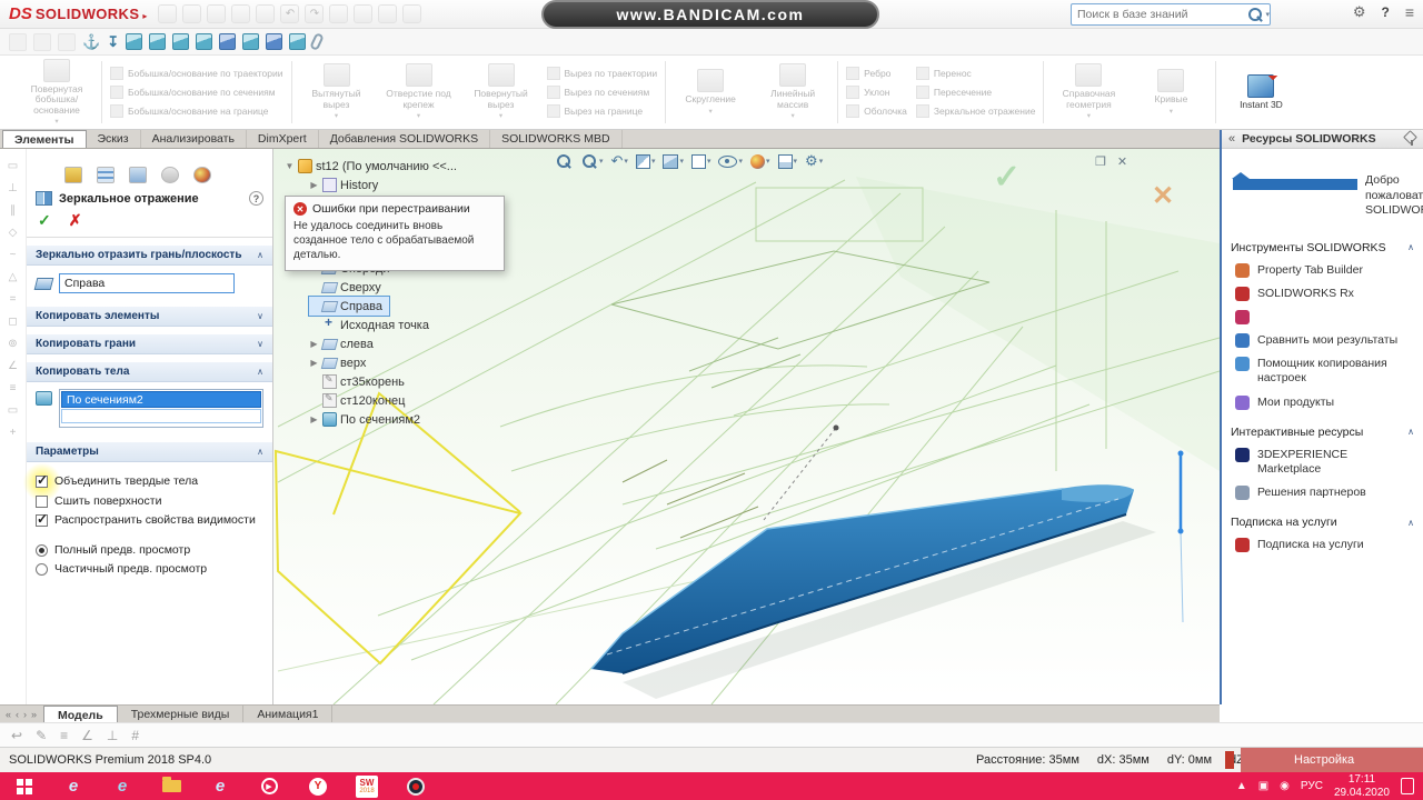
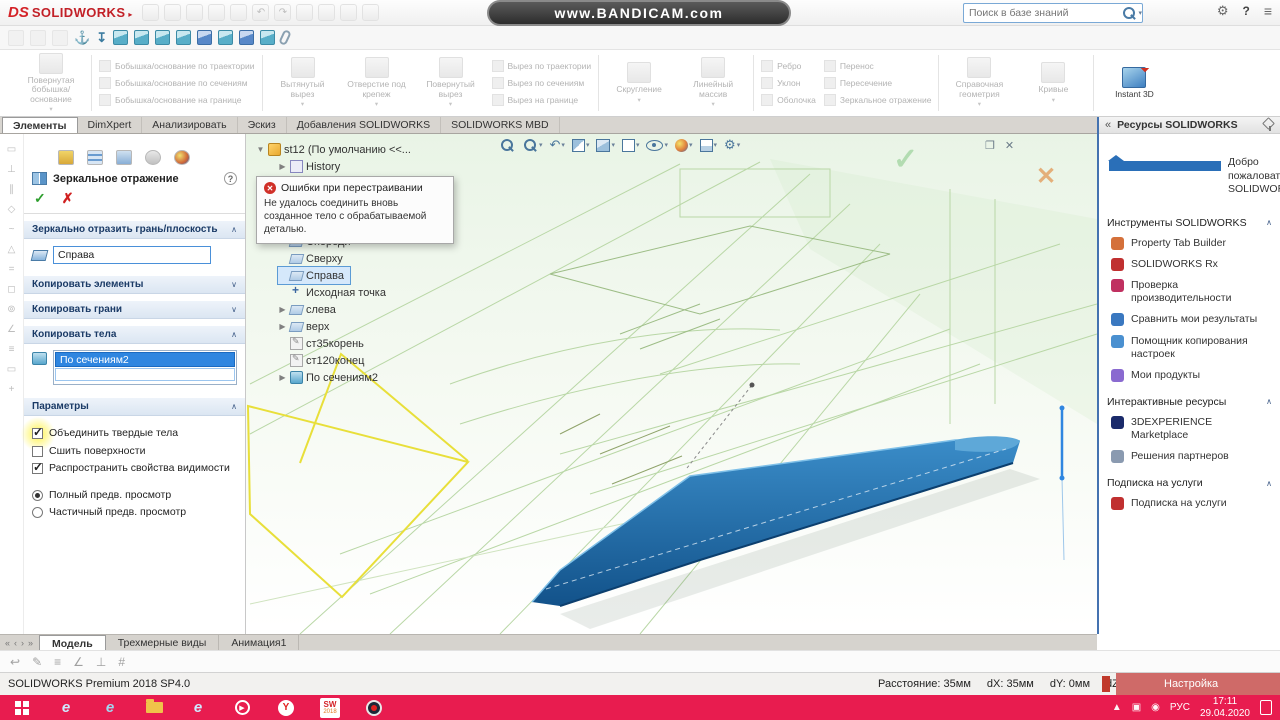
  DS
  SOLIDWORKS
  ▸
  ↶
  ↷
  www.BANDICAM.com
  Поиск в базе знаний
  ⚙
  ?
  ≡
  ⚓
  ↧
  Повернутая бобышка/основание
  Бобышка/основание по траектории
  Бобышка/основание по сечениям
  Бобышка/основание на границе
  Вытянутый вырез
  Отверстие под крепеж
  Повернутый вырез
  Вырез по траектории
  Вырез по сечениям
  Вырез на границе
  Скругление
  Линейный массив
  Ребро
  Уклон
  Оболочка
  Перенос
  Пересечение
  Зеркальное отражение
  Справочная геометрия
  Кривые
  Instant 3D
  Элементы
- Эскиз
+ DimXpert
  Анализировать
- DimXpert
+ Эскиз
  Добавления SOLIDWORKS
  SOLIDWORKS MBD
  ↶
  ⚙
  ❐
  ✕
  ✓
  ✕
  ▼
  st12 (По умолчанию <<...
  ▶
  History
  Сверху
  Справа
  Исходная точка
  ▶
  слева
  ▶
  верх
  ст35корень
  ст120конец
  ▶
  По сечениям2
  ✕
  Ошибки при перестраивании
  Не удалось соединить вновь созданное тело с обрабатываемой деталью.
  ▭
  ⊥
  ∥
  ◇
  ~
  △
  =
  ◻
  ⊚
  ∠
  ≡
  ▭
  +
  Зеркальное отражение
  ?
  ✓
  ✗
  Зеркально отразить грань/плоскость
  ∧
  Справа
  Копировать элементы
  ∨
  Копировать грани
  ∨
  Копировать тела
  ∧
  По сечениям2
  Параметры
  ∧
  Объединить твердые тела
  Сшить поверхности
  Распространить свойства видимости
  Полный предв. просмотр
  Частичный предв. просмотр
  «
  Ресурсы SOLIDWORKS
  Добро пожаловат SOLIDWO
  Инструменты SOLIDWORKS
  ∧
  Property Tab Builder
  SOLIDWORKS Rx
+ Проверка производительности
  Сравнить мои результаты
  Помощник копирования настроек
  Мои продукты
  Интерактивные ресурсы
  ∧
  3DEXPERIENCE Marketplace
  Решения партнеров
  Подписка на услуги
  ∧
  Подписка на услуги
  «
  ‹
  ›
  »
  Модель
  Трехмерные виды
  Анимация1
  ↩
  ✎
  ≡
  ∠
  ⊥
  #
  SOLIDWORKS Premium 2018 SP4.0
  Расстояние: 35мм
  dX: 35мм
  dY: 0мм
  Настройка
  e
  e
  e
  Y
  SW
  ▲
  ▣
  ◉
  РУС
  17:11
  29.04.2020
